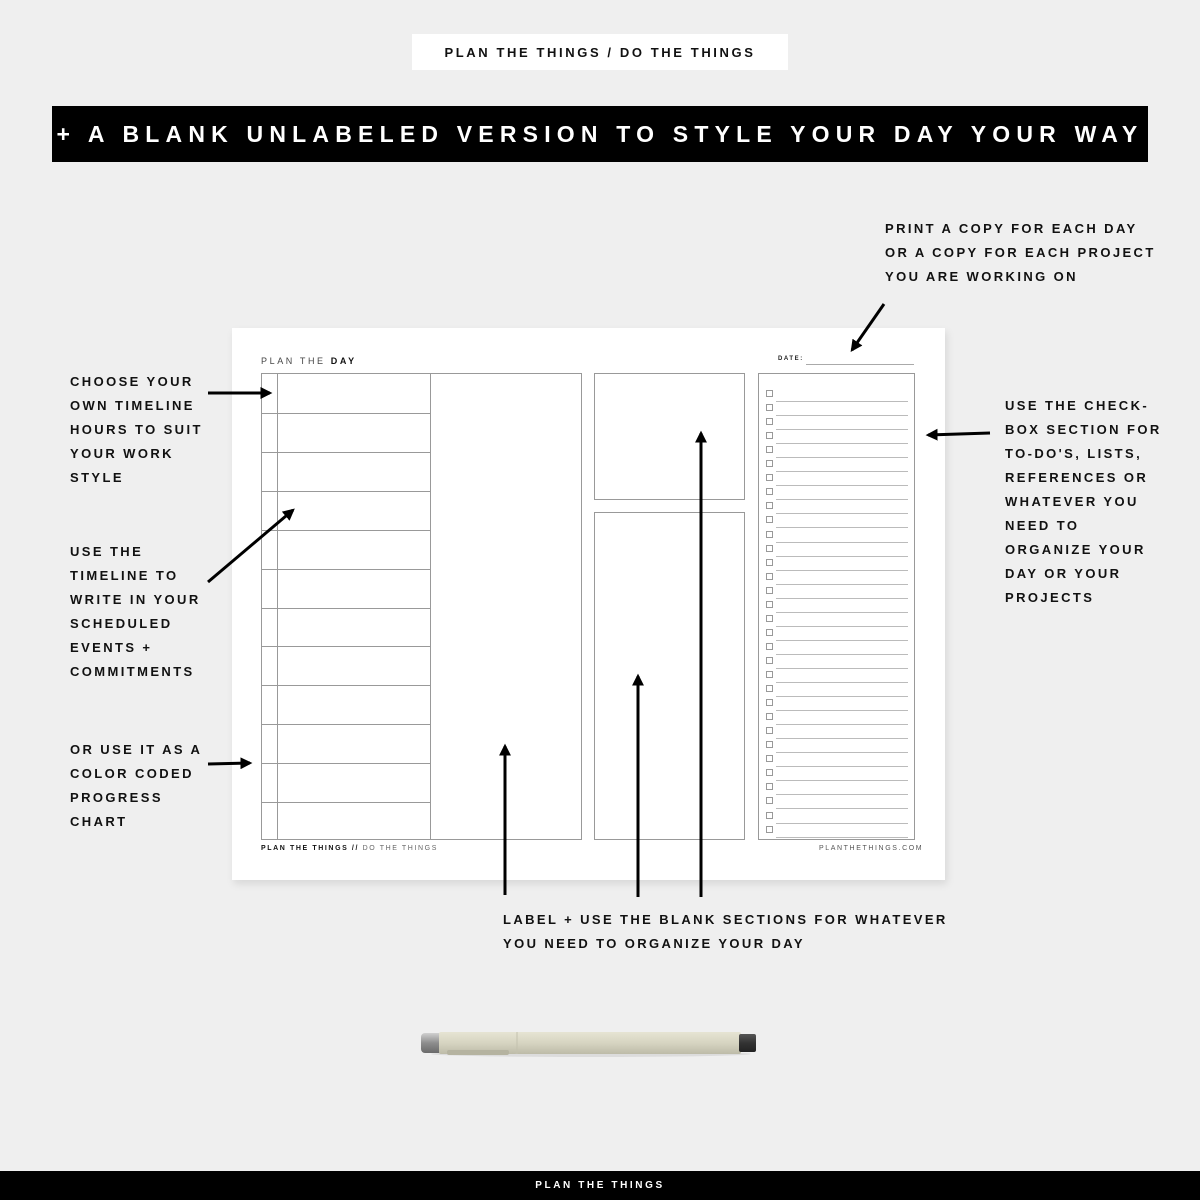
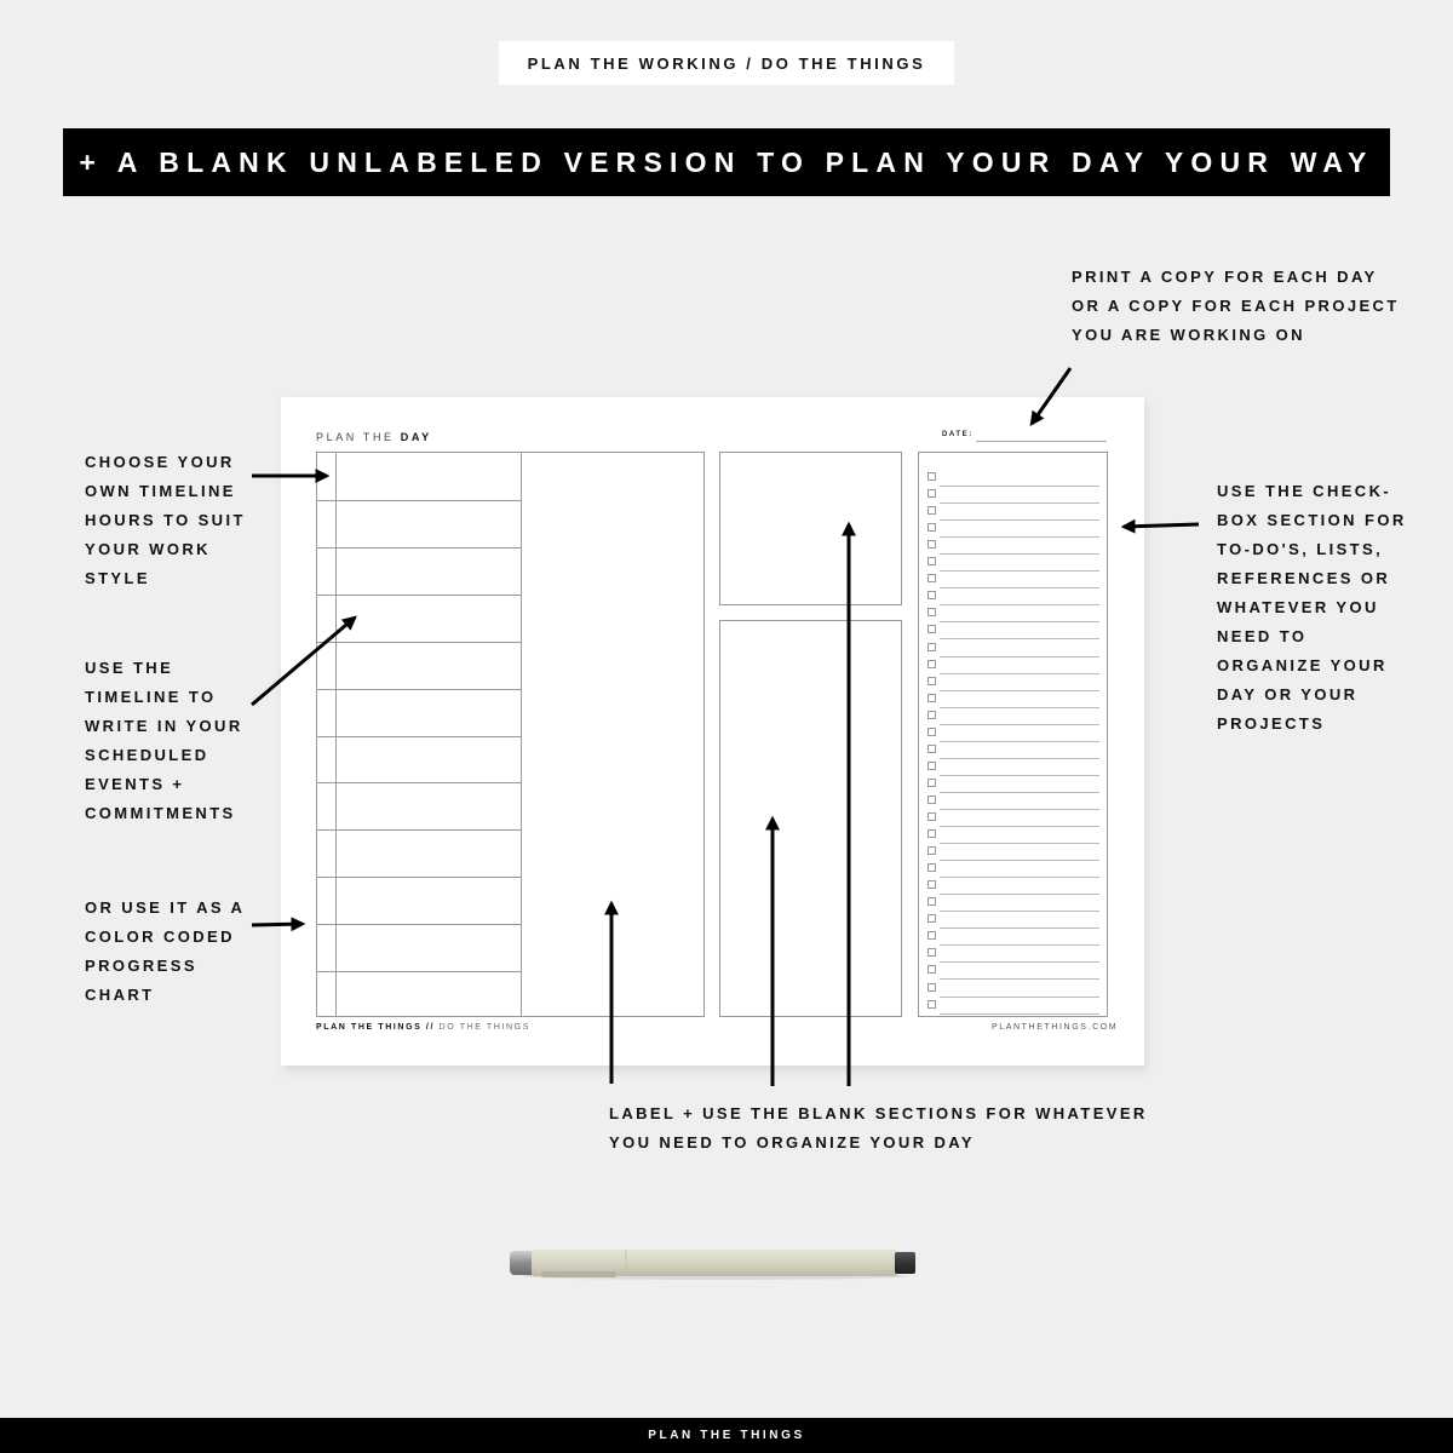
- PLAN THE THINGS / DO THE THINGS
+ PLAN THE WORKING / DO THE THINGS
- + A BLANK UNLABELED VERSION TO STYLE YOUR DAY YOUR WAY
+ + A BLANK UNLABELED VERSION TO PLAN YOUR DAY YOUR WAY
  PRINT A COPY FOR EACH DAY
  OR A COPY FOR EACH PROJECT
  YOU ARE WORKING ON
  CHOOSE YOUR
  OWN TIMELINE
  HOURS TO SUIT
  YOUR WORK
  STYLE
  USE THE
  TIMELINE TO
  WRITE IN YOUR
  SCHEDULED
  EVENTS +
  COMMITMENTS
  OR USE IT AS A
  COLOR CODED
  PROGRESS
  CHART
  USE THE CHECK-
  BOX SECTION FOR
  TO-DO'S, LISTS,
  REFERENCES OR
  WHATEVER YOU
  NEED TO
  ORGANIZE YOUR
  DAY OR YOUR
  PROJECTS
  LABEL + USE THE BLANK SECTIONS FOR WHATEVER
  YOU NEED TO ORGANIZE YOUR DAY
  PLAN THE DAY
  PLAN THE THINGS
